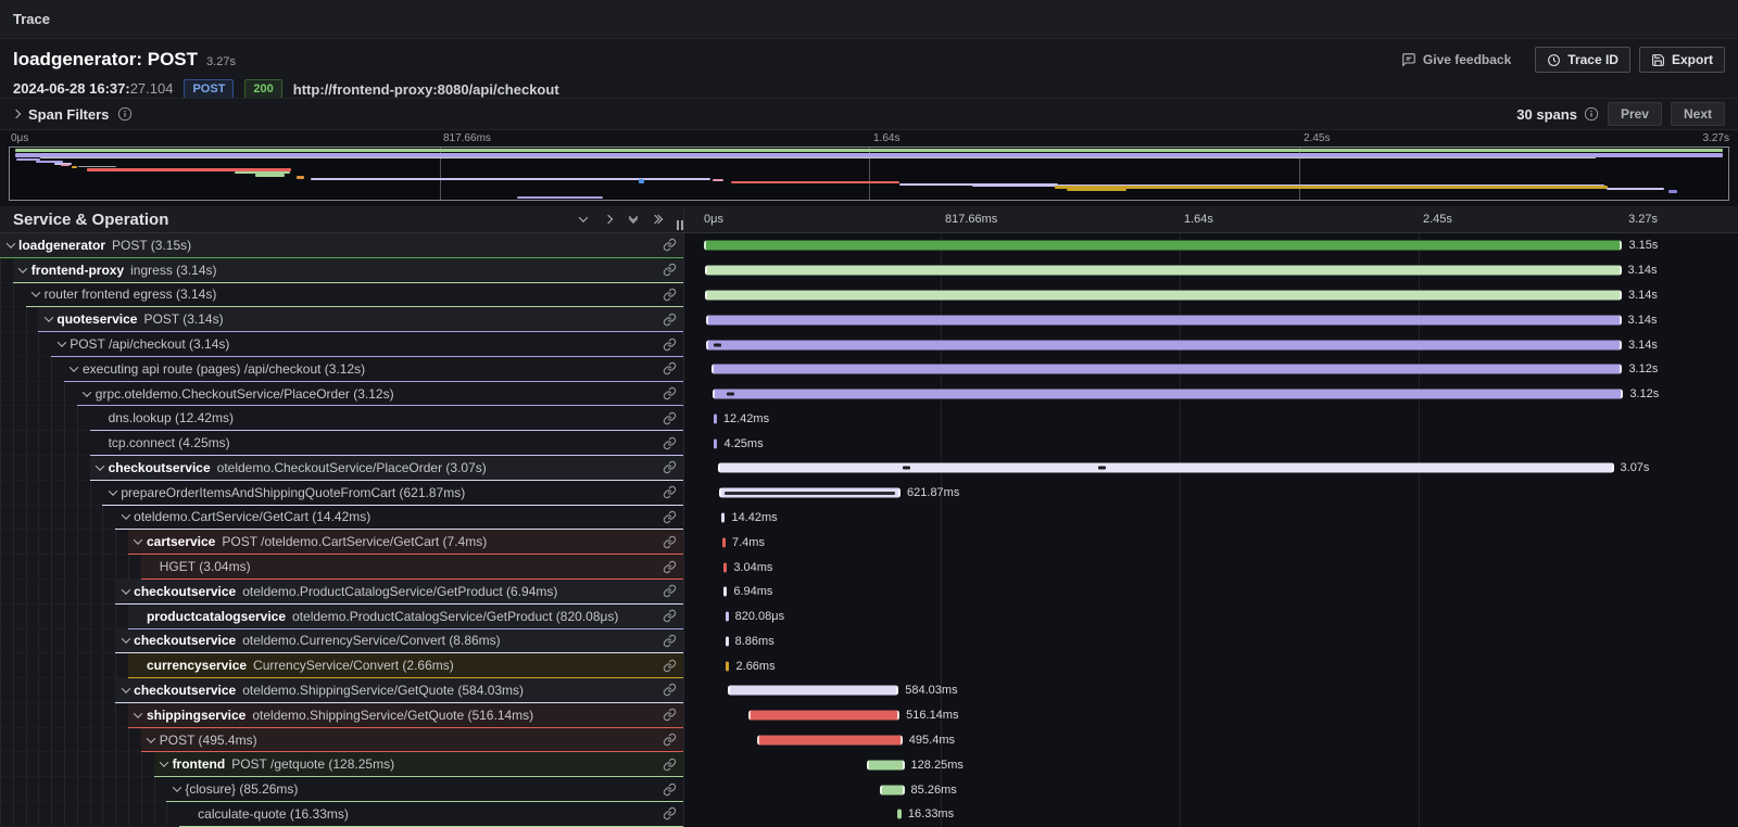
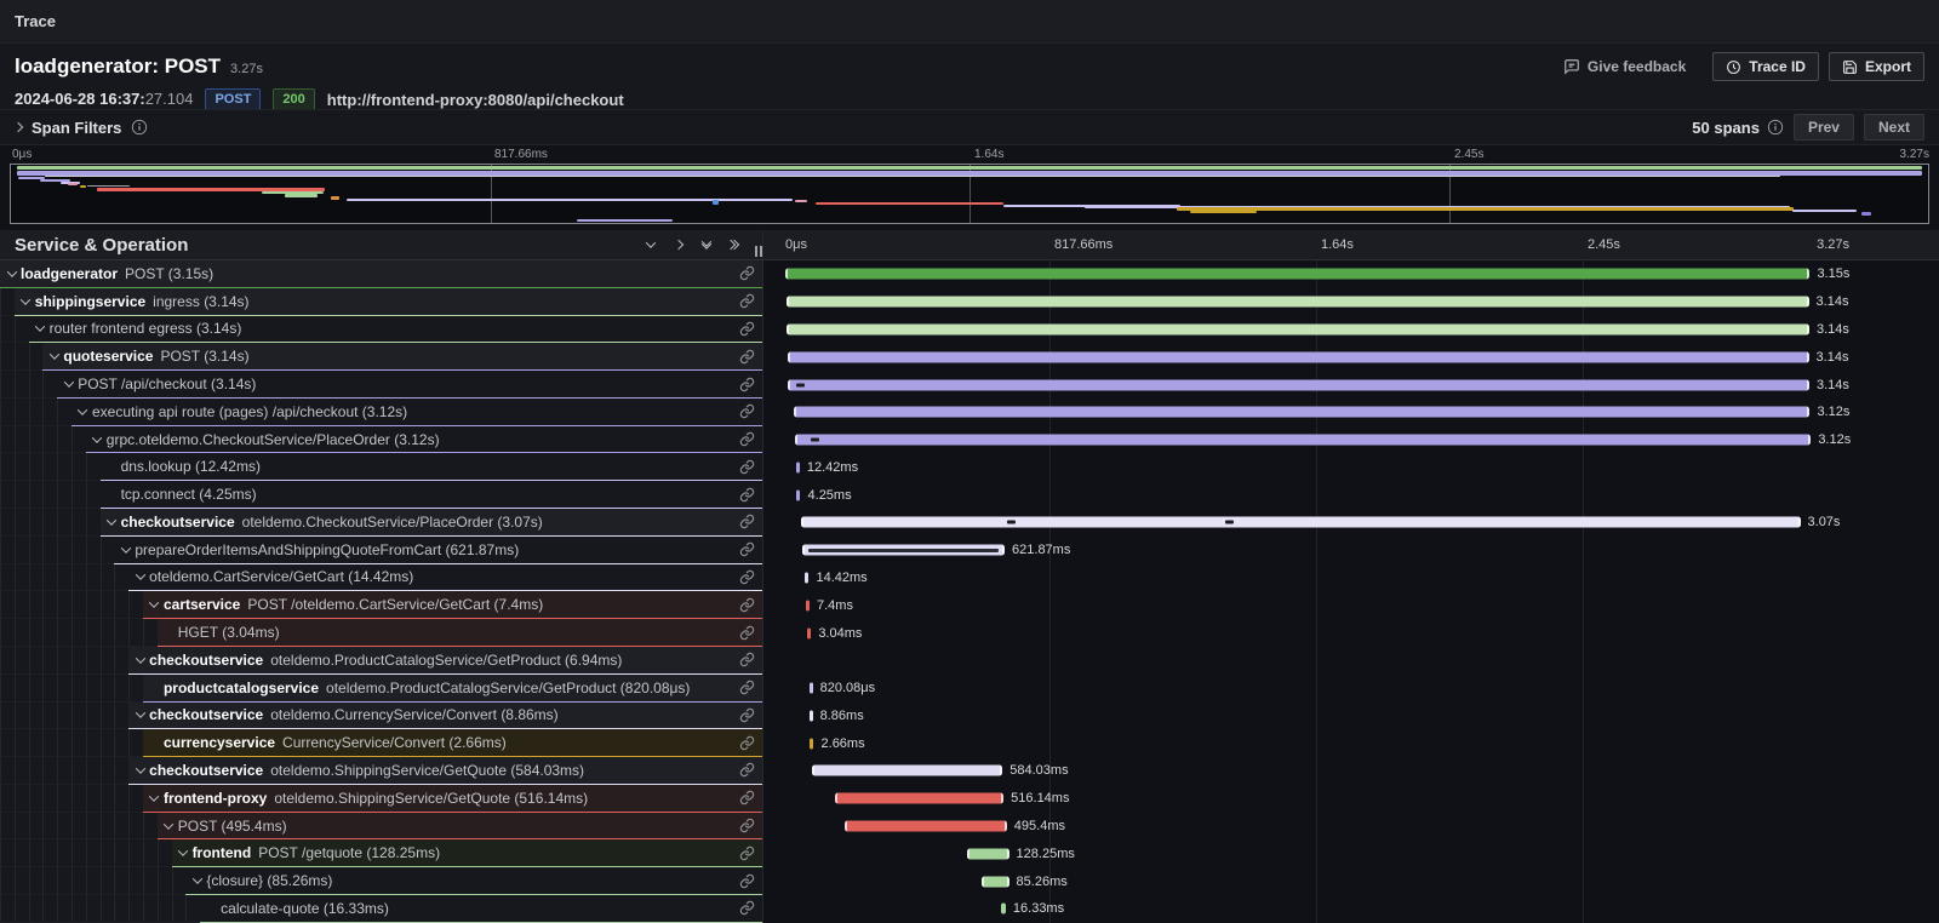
  Trace
  loadgenerator: POST
  3.27s
  Give feedback
  Trace ID
  Export
  2024-06-28 16:37:27.104
  POST
  200
  http://frontend-proxy:8080/api/checkout
  Span Filters
- 30 spans
+ 50 spans
  Prev
  Next
  0μs
  817.66ms
  1.64s
  2.45s
  3.27s
  Service & Operation
  0μs
  817.66ms
  1.64s
  2.45s
  3.27s
  loadgenerator
  POST (3.15s)
  3.15s
- frontend-proxy
+ shippingservice
  ingress (3.14s)
  3.14s
  router frontend egress (3.14s)
  3.14s
  quoteservice
  POST (3.14s)
  3.14s
  POST /api/checkout (3.14s)
  3.14s
  executing api route (pages) /api/checkout (3.12s)
  3.12s
  grpc.oteldemo.CheckoutService/PlaceOrder (3.12s)
  3.12s
  dns.lookup (12.42ms)
  12.42ms
  tcp.connect (4.25ms)
  4.25ms
  checkoutservice
  oteldemo.CheckoutService/PlaceOrder (3.07s)
  3.07s
  prepareOrderItemsAndShippingQuoteFromCart (621.87ms)
  621.87ms
  oteldemo.CartService/GetCart (14.42ms)
  14.42ms
  cartservice
  POST /oteldemo.CartService/GetCart (7.4ms)
  7.4ms
  HGET (3.04ms)
  3.04ms
  checkoutservice
  oteldemo.ProductCatalogService/GetProduct (6.94ms)
- 6.94ms
  productcatalogservice
  oteldemo.ProductCatalogService/GetProduct (820.08μs)
  820.08μs
  checkoutservice
  oteldemo.CurrencyService/Convert (8.86ms)
  8.86ms
  currencyservice
  CurrencyService/Convert (2.66ms)
  2.66ms
  checkoutservice
  oteldemo.ShippingService/GetQuote (584.03ms)
  584.03ms
- shippingservice
+ frontend-proxy
  oteldemo.ShippingService/GetQuote (516.14ms)
  516.14ms
  POST (495.4ms)
  495.4ms
  frontend
  POST /getquote (128.25ms)
  128.25ms
  {closure} (85.26ms)
  85.26ms
  calculate-quote (16.33ms)
  16.33ms
